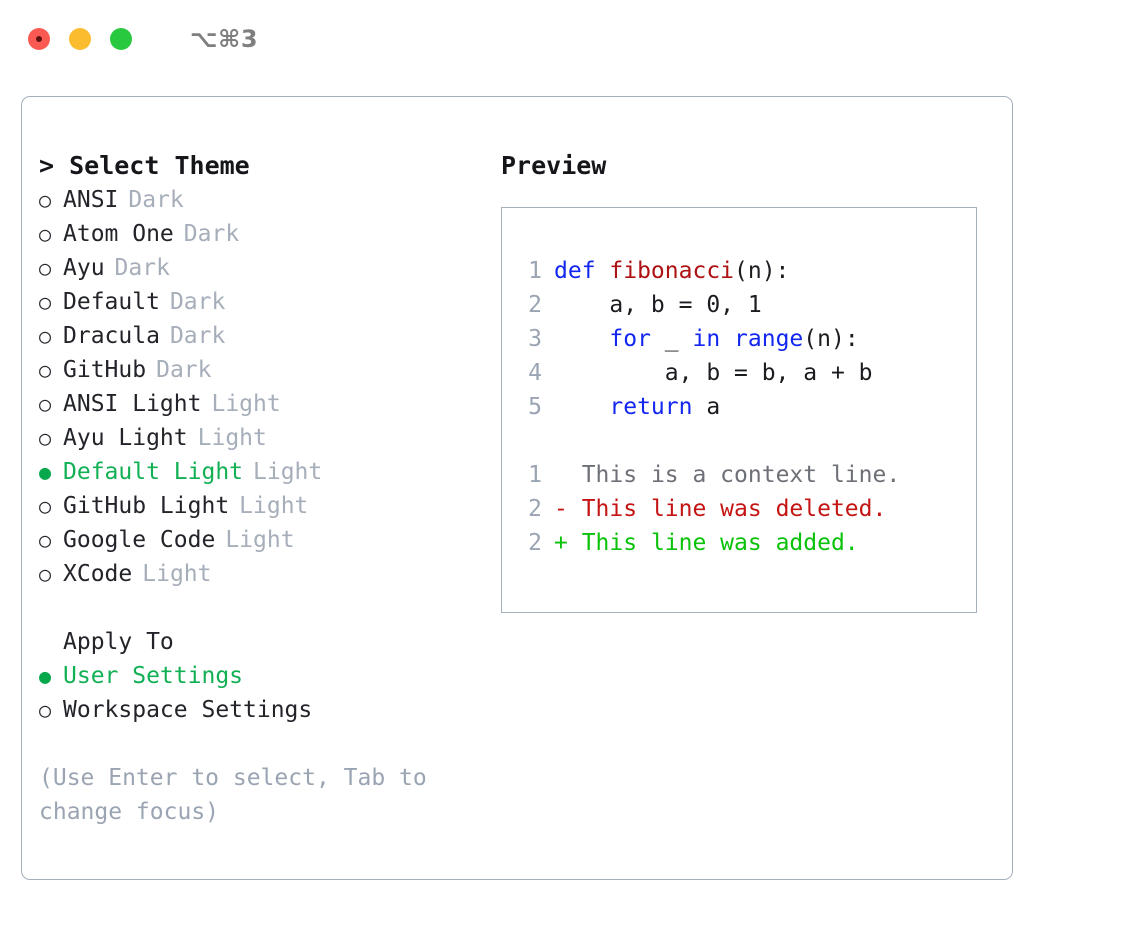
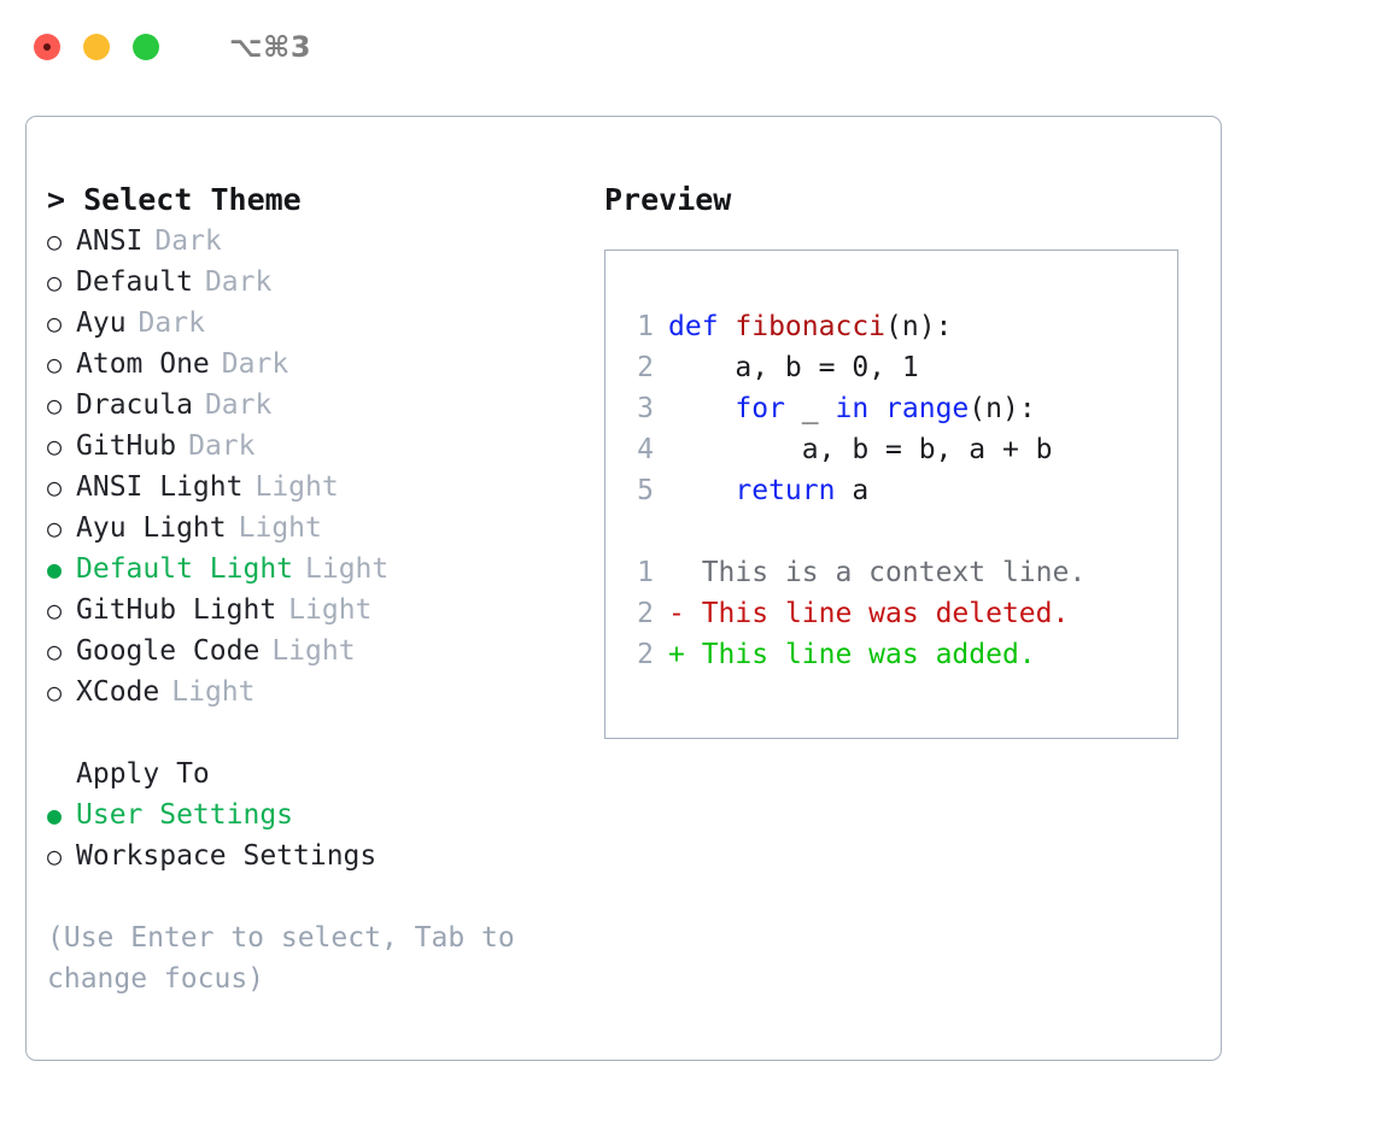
  ⌥⌘3
  > Select Theme
  ○
  ANSI
  Dark
  ○
- Atom One
+ Default
  Dark
  ○
  Ayu
  Dark
  ○
- Default
+ Atom One
  Dark
  ○
  Dracula
  Dark
  ○
  GitHub
  Dark
  ○
  ANSI Light
  Light
  ○
  Ayu Light
  Light
  ●
  Default Light
  Light
  ○
  GitHub Light
  Light
  ○
  Google Code
  Light
  ○
  XCode
  Light
  Apply To
  ●
  User Settings
  ○
  Workspace Settings
  (Use Enter to select, Tab to change focus)
  Preview
  1
  def
  fibonacci
  (n):
  2
  a, b = 0, 1
  3
  for
  _
  in
  range
  (n):
  4
  a, b = b, a + b
  5
  return
  a
  1
  This is a context line.
  2
  -
  This line was deleted.
  2
  +
  This line was added.
